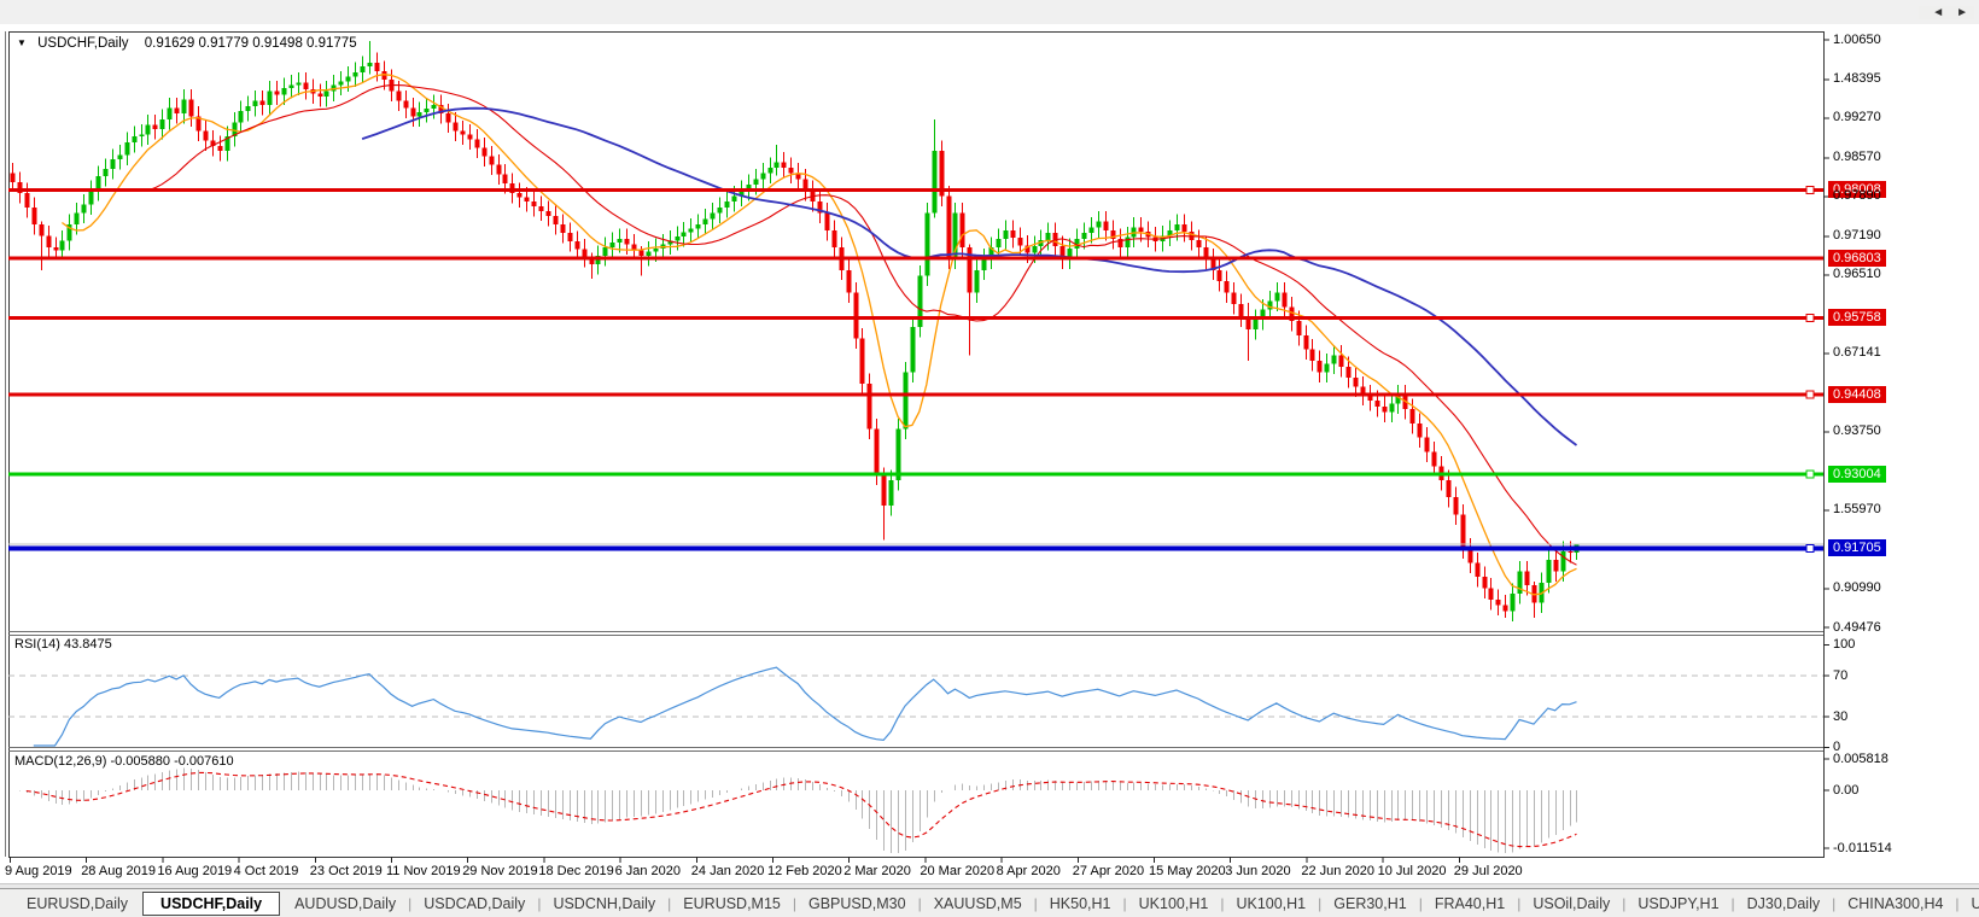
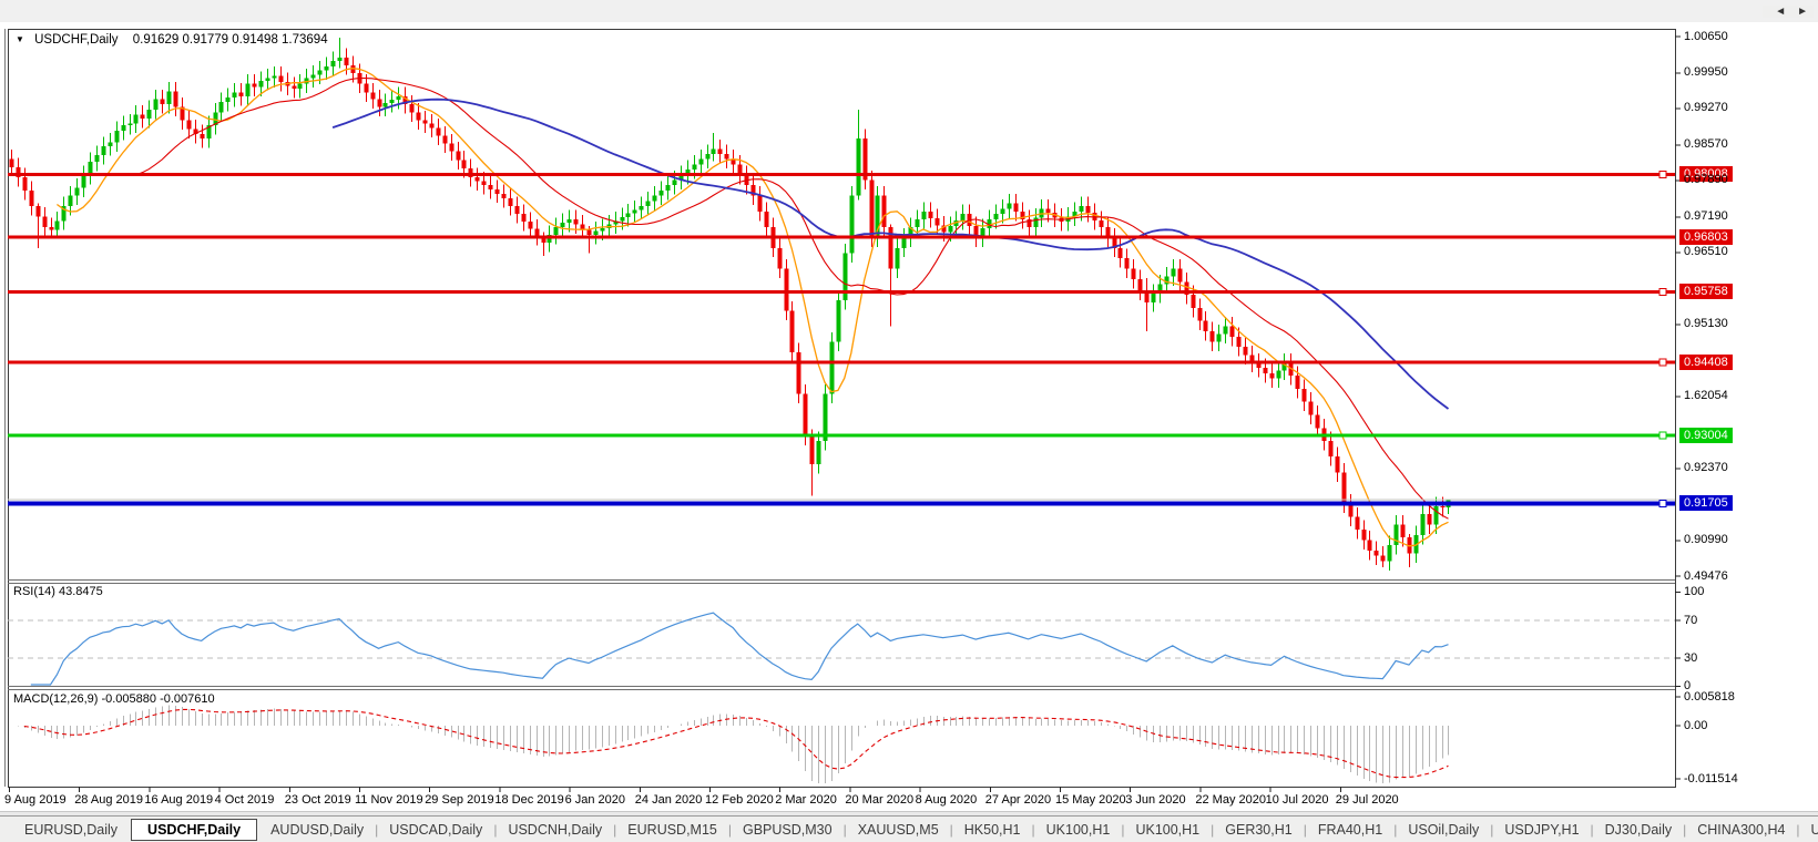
- ▼ USDCHF,Daily 0.91629 0.91779 0.91498 0.91775
+ ▼ USDCHF,Daily 0.91629 0.91779 0.91498 1.73694
  RSI(14) 43.8475
  MACD(12,26,9) -0.005880 -0.007610
  0.98008
  0.96803
  0.95758
  0.94408
  0.93004
  0.91705
  1.00650
- 1.48395
+ 0.99950
  0.99270
  0.98570
  0.97890
  0.97190
  0.96510
- 0.67141
+ 0.95130
- 0.93750
+ 1.62054
- 1.55970
+ 0.92370
  0.90990
  0.49476
  100
  70
  30
  0
  0.005818
  0.00
  -0.011514
  9 Aug 2019
  28 Aug 2019
  16 Aug 2019
  4 Oct 2019
  23 Oct 2019
  11 Nov 2019
- 29 Nov 2019
+ 29 Sep 2019
  18 Dec 2019
  6 Jan 2020
  24 Jan 2020
  12 Feb 2020
  2 Mar 2020
  20 Mar 2020
- 8 Apr 2020
+ 8 Aug 2020
  27 Apr 2020
  15 May 2020
  3 Jun 2020
- 22 Jun 2020
+ 22 May 2020
  10 Jul 2020
  29 Jul 2020
  EURUSD,Daily
  USDCHF,Daily
  AUDUSD,Daily
  |
  USDCAD,Daily
  |
  USDCNH,Daily
  |
  EURUSD,M15
  |
  GBPUSD,M30
  |
  XAUUSD,M5
  |
  HK50,H1
  |
  UK100,H1
  |
  UK100,H1
  |
  GER30,H1
  |
  FRA40,H1
  |
  USOil,Daily
  |
  USDJPY,H1
  |
  DJ30,Daily
  |
  CHINA300,H4
  |
  ◄ ►
